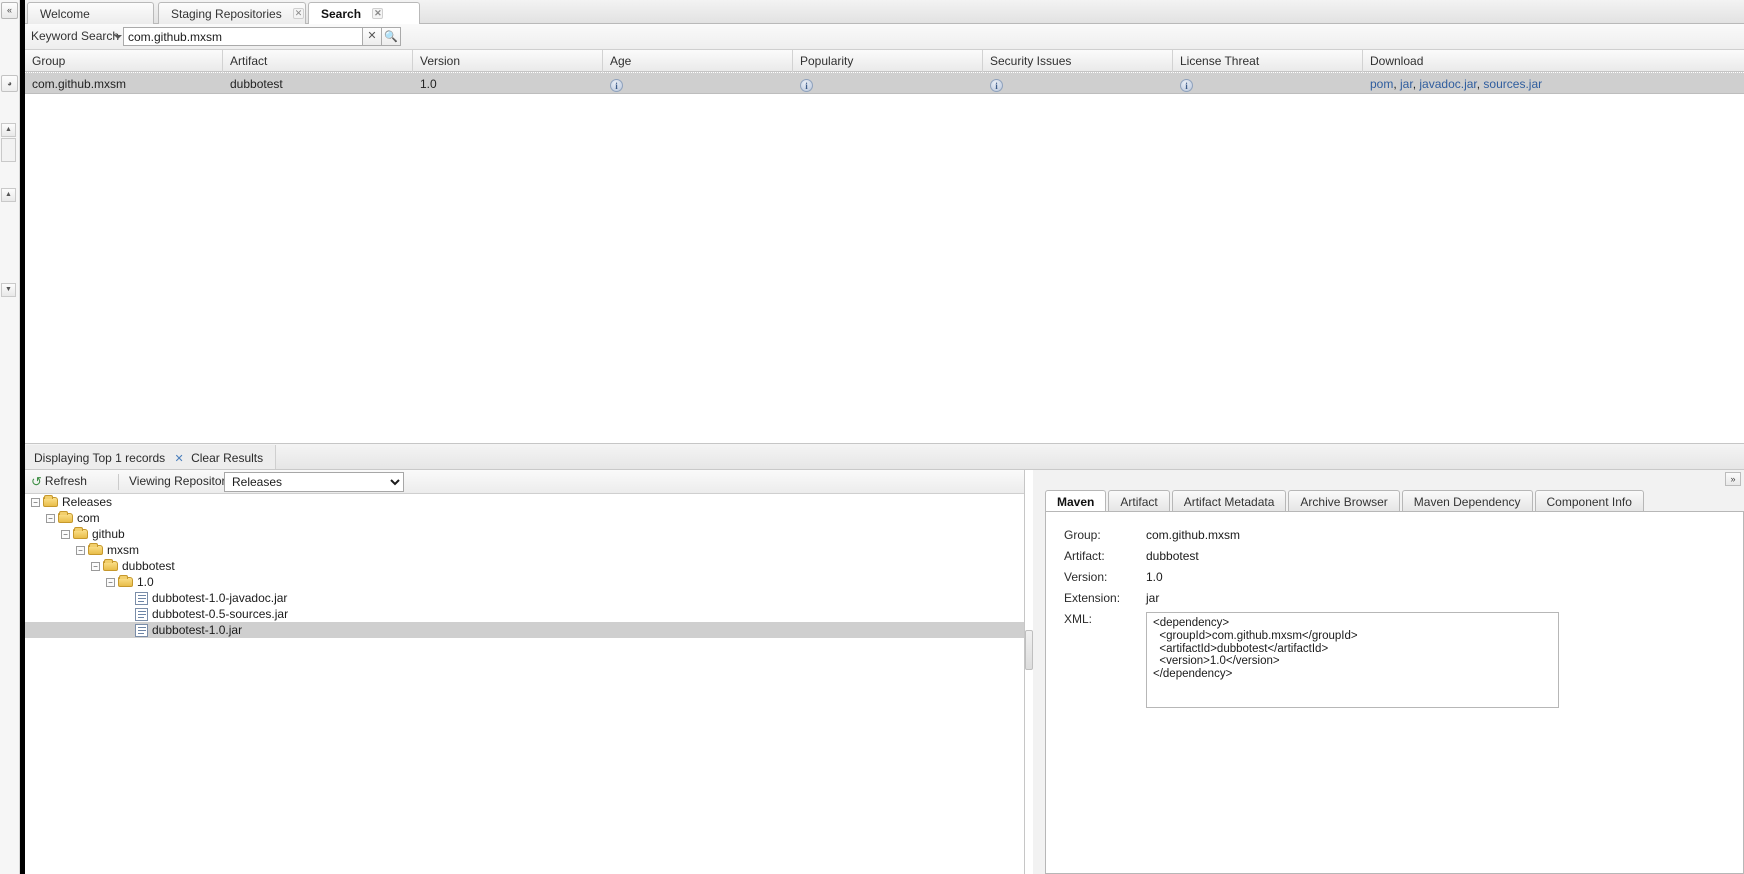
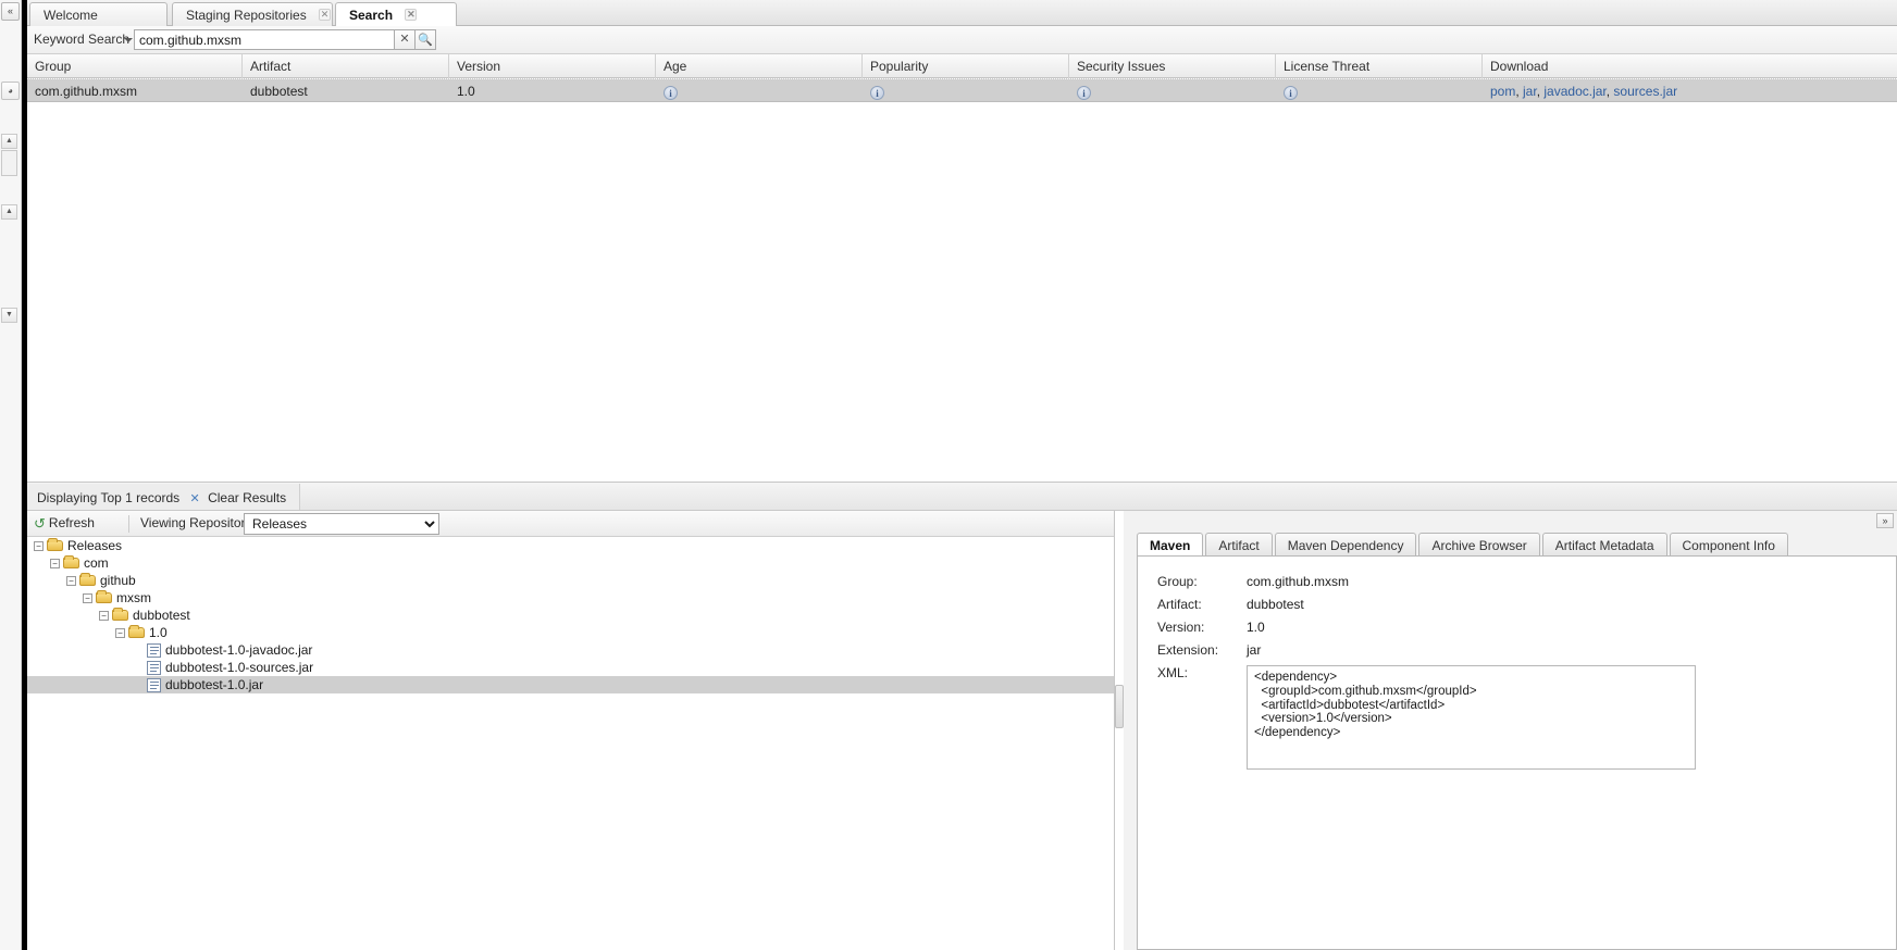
  «
  ◕
  Welcome
  Staging Repositories ✕
  Search ✕
  Keyword Search
  com.github.mxsm
  ✕
  🔍
  Group
  Artifact
  Version
  Age
  Popularity
  Security Issues
  License Threat
  Download
  com.github.mxsm
  dubbotest
  1.0
  i
  i
  i
  i
  pom, jar, javadoc.jar, sources.jar
  Displaying Top 1 records ✕ Clear Results
  ↺ Refresh
  Viewing Reposito
  Releases
  − Releases
  − com
  − github
  − mxsm
  − dubbotest
  − 1.0
  dubbotest-1.0-javadoc.jar
- dubbotest-0.5-sources.jar
+ dubbotest-1.0-sources.jar
  dubbotest-1.0.jar
  »
  Maven
  Artifact
- Artifact Metadata
+ Maven Dependency
  Archive Browser
- Maven Dependency
+ Artifact Metadata
  Component Info
  Group:
  com.github.mxsm
  Artifact:
  dubbotest
  Version:
  1.0
  Extension:
  jar
  XML:
  <dependency>
  <groupId>com.github.mxsm</groupId>
  <artifactId>dubbotest</artifactId>
  <version>1.0</version>
  </dependency>
